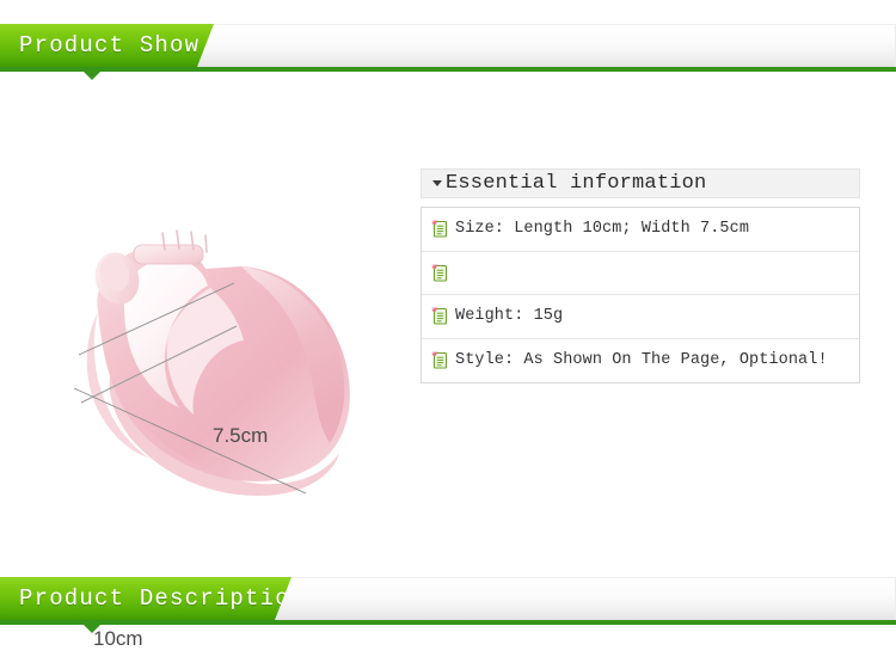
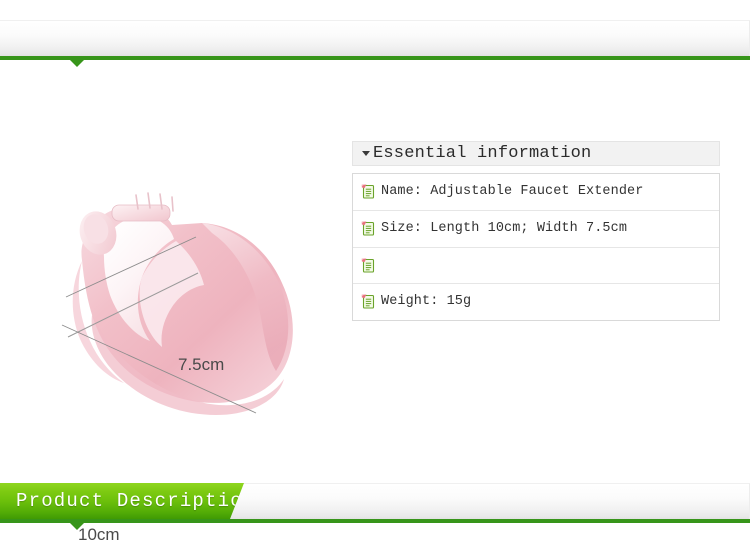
- Product Show
  7.5cm
  10cm
  Essential information
+ Name: Adjustable Faucet Extender
  Size: Length 10cm; Width 7.5cm
  Weight: 15g
- Style: As Shown On The Page, Optional!
  Product Descriptio
